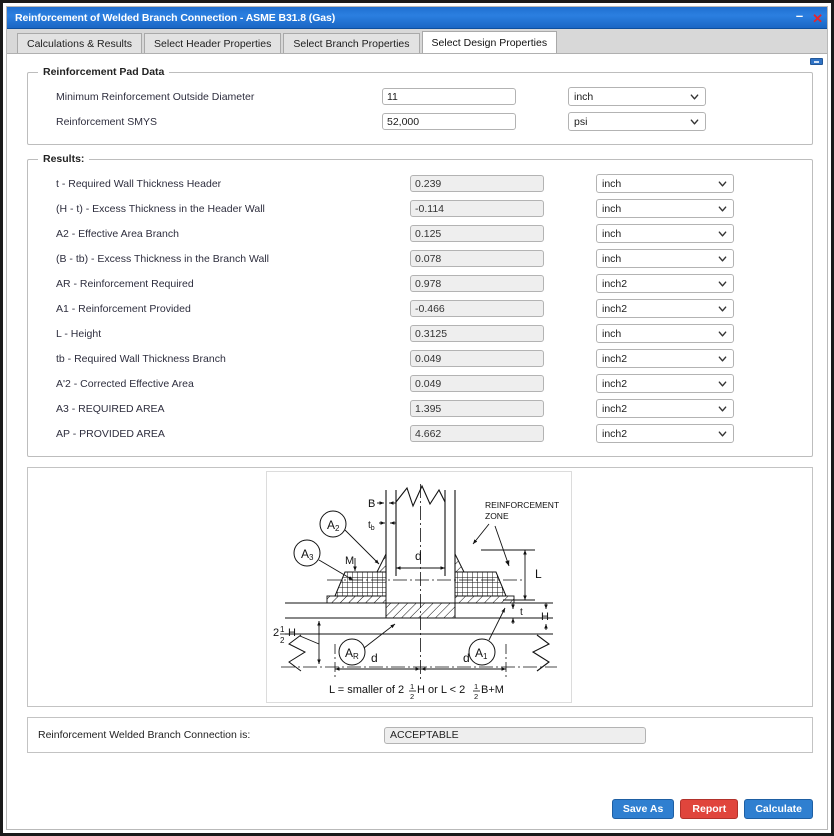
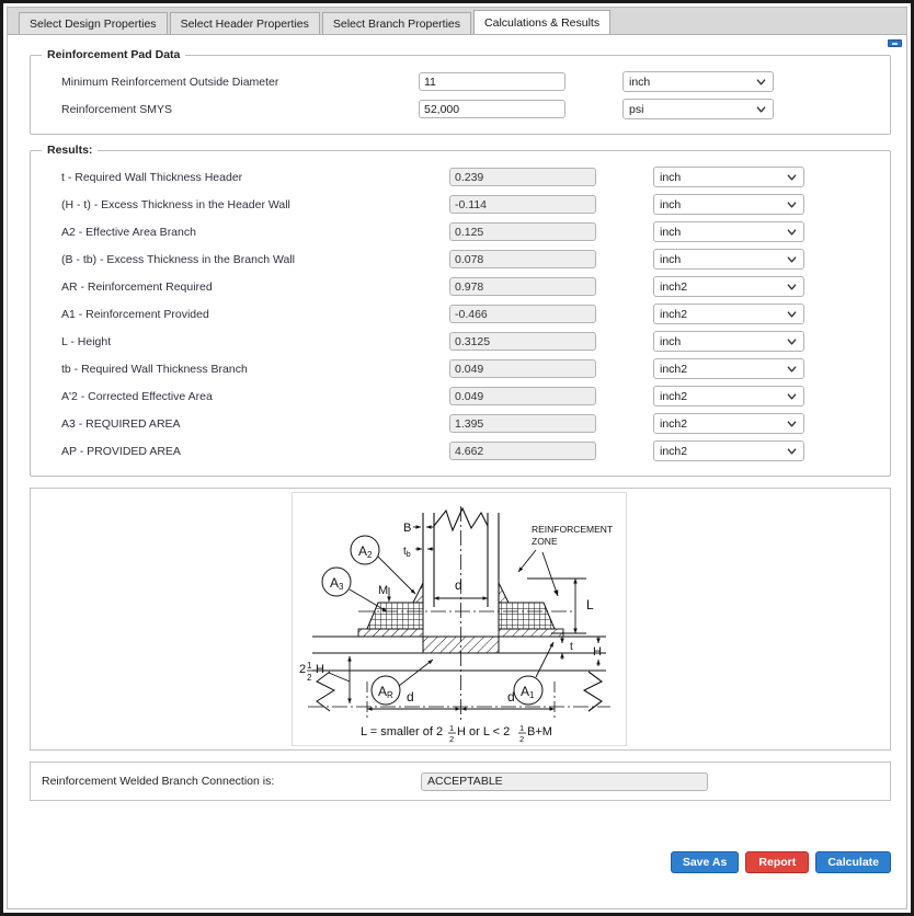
- Reinforcement of Welded Branch Connection - ASME B31.8 (Gas)
- –
- ✕
- Calculations & Results
+ Select Design Properties
  Select Header Properties
  Select Branch Properties
- Select Design Properties
+ Calculations & Results
  Reinforcement Pad Data
  Minimum Reinforcement Outside Diameter
  11
  inch
  Reinforcement SMYS
  52,000
  psi
  Results:
  t - Required Wall Thickness Header
  0.239
  inch
  (H - t) - Excess Thickness in the Header Wall
  -0.114
  inch
  A2 - Effective Area Branch
  0.125
  inch
  (B - tb) - Excess Thickness in the Branch Wall
  0.078
  inch
  AR - Reinforcement Required
  0.978
  inch2
  A1 - Reinforcement Provided
  -0.466
  inch2
  L - Height
  0.3125
  inch
  tb - Required Wall Thickness Branch
  0.049
  inch2
  A'2 - Corrected Effective Area
  0.049
  inch2
  A3 - REQUIRED AREA
  1.395
  inch2
  AP - PROVIDED AREA
  4.662
  inch2
  B
  A2
  A3
  M
  d
  REINFORCEMENT
  ZONE
  L
  t
  H
  2
  1
  2
  H
  AR
  A1
  d
  d
  L = smaller of 2
  1
  2
  H or L < 2
  1
  2
  B+M
  Reinforcement Welded Branch Connection is:
  ACCEPTABLE
  Save As
  Report
  Calculate
